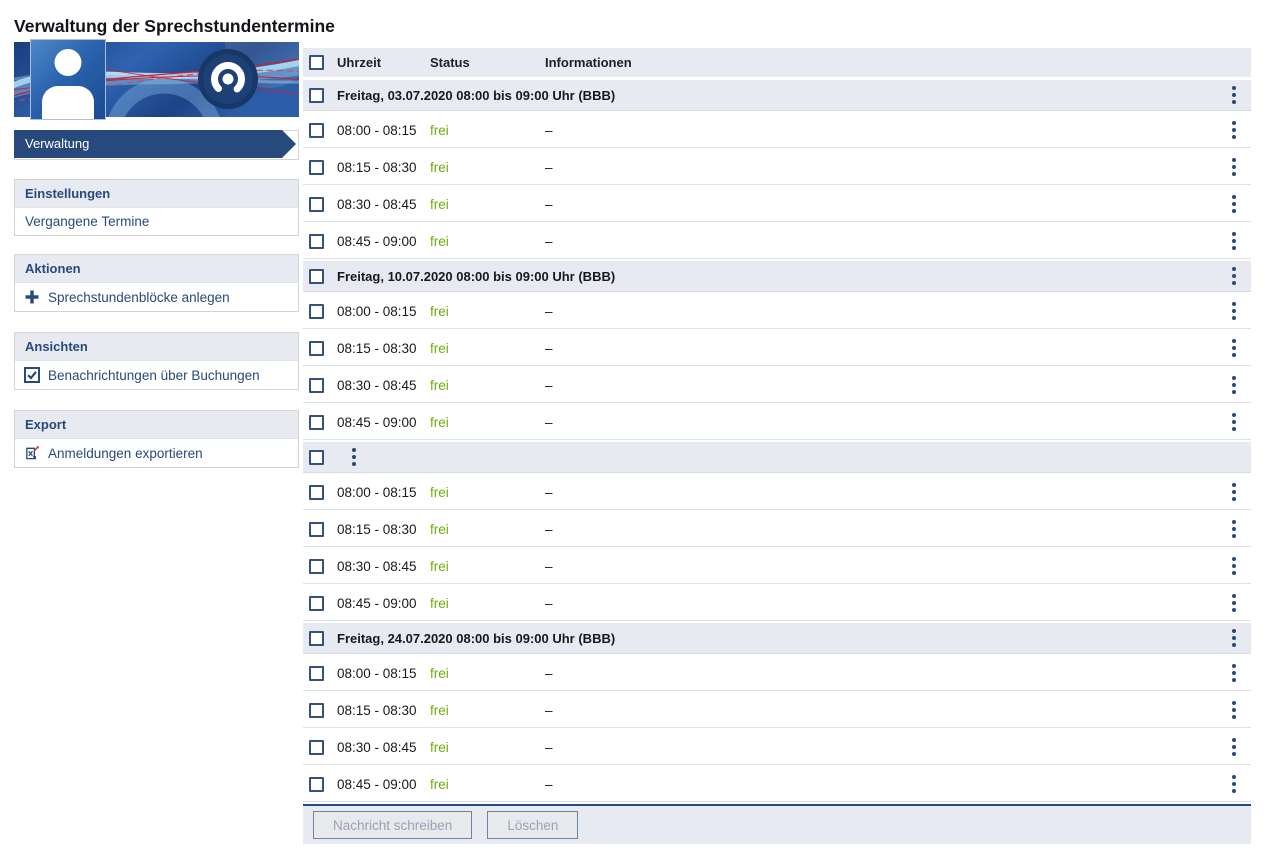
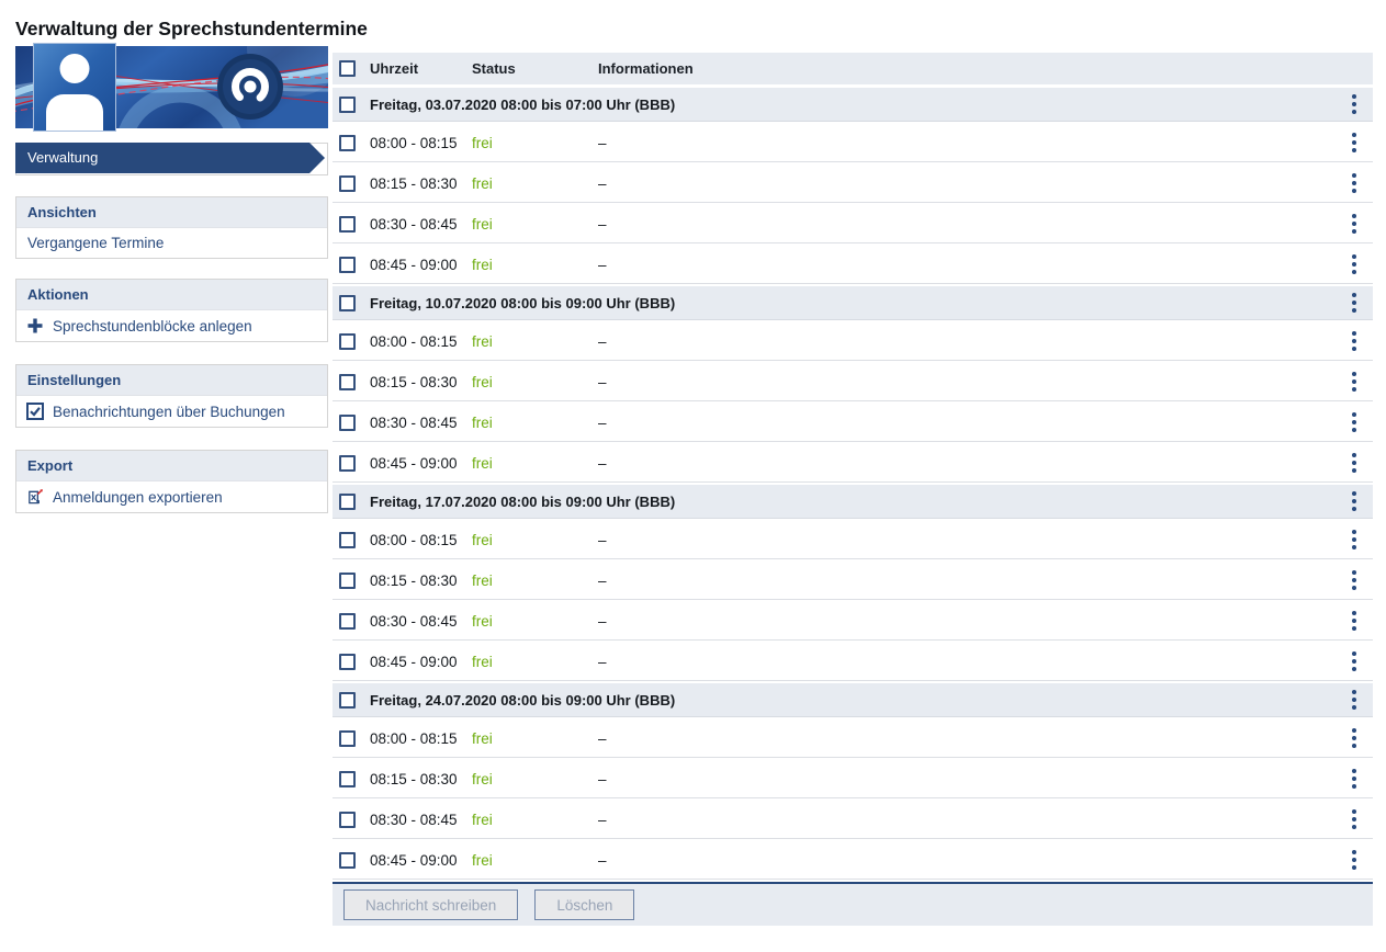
  Verwaltung der Sprechstundentermine
  Verwaltung
- Einstellungen
+ Ansichten
  Vergangene Termine
  Aktionen
  Sprechstundenblöcke anlegen
- Ansichten
+ Einstellungen
  Benachrichtungen über Buchungen
  Export
  Anmeldungen exportieren
  Uhrzeit
  Status
  Informationen
- Freitag, 03.07.2020 08:00 bis 09:00 Uhr (BBB)
+ Freitag, 03.07.2020 08:00 bis 07:00 Uhr (BBB)
  08:00 - 08:15
  frei
  –
  08:15 - 08:30
  frei
  –
  08:30 - 08:45
  frei
  –
  08:45 - 09:00
  frei
  –
  Freitag, 10.07.2020 08:00 bis 09:00 Uhr (BBB)
  08:00 - 08:15
  frei
  –
  08:15 - 08:30
  frei
  –
  08:30 - 08:45
  frei
  –
  08:45 - 09:00
  frei
  –
+ Freitag, 17.07.2020 08:00 bis 09:00 Uhr (BBB)
  08:00 - 08:15
  frei
  –
  08:15 - 08:30
  frei
  –
  08:30 - 08:45
  frei
  –
  08:45 - 09:00
  frei
  –
  Freitag, 24.07.2020 08:00 bis 09:00 Uhr (BBB)
  08:00 - 08:15
  frei
  –
  08:15 - 08:30
  frei
  –
  08:30 - 08:45
  frei
  –
  08:45 - 09:00
  frei
  –
  Nachricht schreiben
  Löschen
